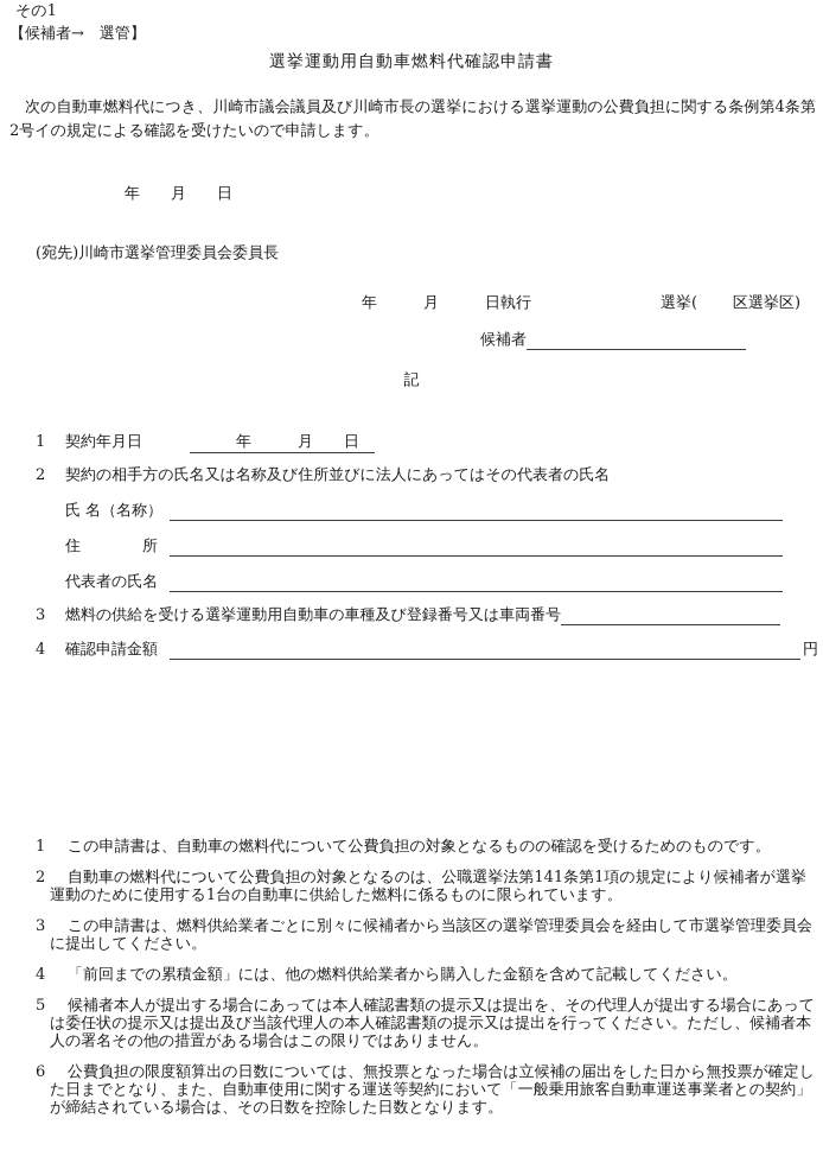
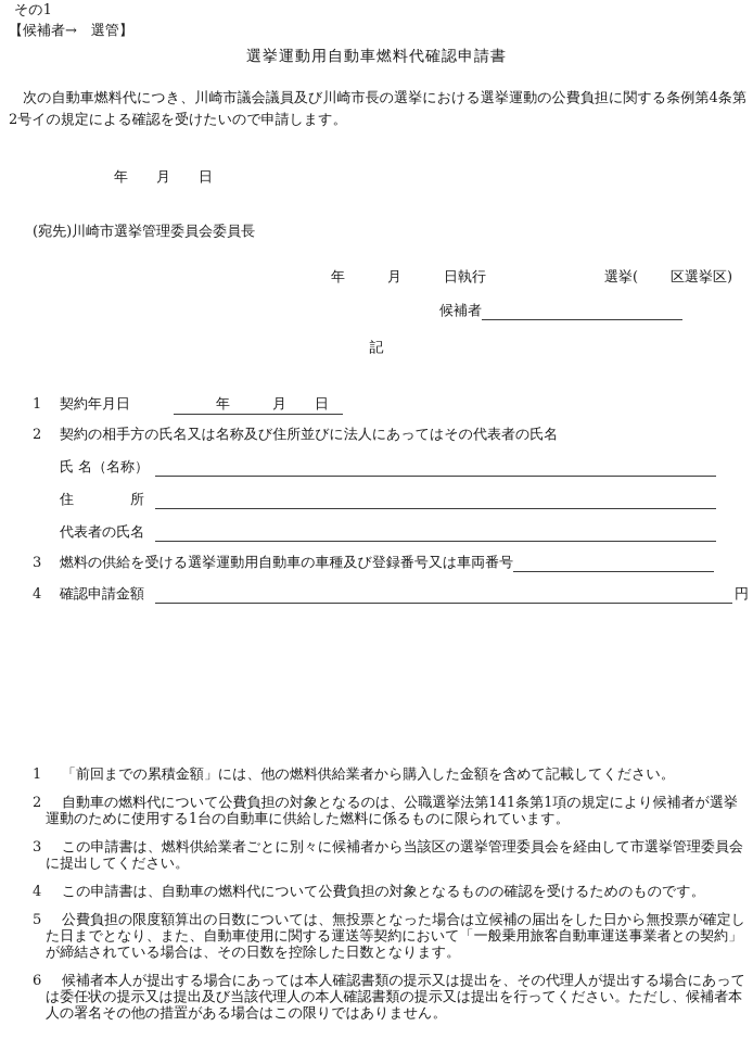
  その1
  【候補者→ 選管】
  選挙運動用自動車燃料代確認申請書
  次の自動車燃料代につき、川崎市議会議員及び川崎市長の選挙における選挙運動の公費負担に関する条例第4条第2号イの規定による確認を受けたいので申請します。
  年 月 日
  (宛先)川崎市選挙管理委員会委員長
  年 月 日執行
  選挙(
  区選挙区)
  候補者
  記
  1
  契約年月日
  年 月 日
  2
  契約の相手方の氏名又は名称及び住所並びに法人にあってはその代表者の氏名
  氏 名（名称）
  住 所
  代表者の氏名
  3
  燃料の供給を受ける選挙運動用自動車の車種及び登録番号又は車両番号
  4
  確認申請金額
  円
  1
- この申請書は、自動車の燃料代について公費負担の対象となるものの確認を受けるためのものです。
+ 「前回までの累積金額」には、他の燃料供給業者から購入した金額を含めて記載してください。
  2
  自動車の燃料代について公費負担の対象となるのは、公職選挙法第141条第1項の規定により候補者が選挙運動のために使用する1台の自動車に供給した燃料に係るものに限られています。
  3
  この申請書は、燃料供給業者ごとに別々に候補者から当該区の選挙管理委員会を経由して市選挙管理委員会に提出してください。
  4
- 「前回までの累積金額」には、他の燃料供給業者から購入した金額を含めて記載してください。
+ この申請書は、自動車の燃料代について公費負担の対象となるものの確認を受けるためのものです。
  5
- 候補者本人が提出する場合にあっては本人確認書類の提示又は提出を、その代理人が提出する場合にあっては委任状の提示又は提出及び当該代理人の本人確認書類の提示又は提出を行ってください。ただし、候補者本人の署名その他の措置がある場合はこの限りではありません。
+ 公費負担の限度額算出の日数については、無投票となった場合は立候補の届出をした日から無投票が確定した日までとなり、また、自動車使用に関する運送等契約において「一般乗用旅客自動車運送事業者との契約」が締結されている場合は、その日数を控除した日数となります。
  6
- 公費負担の限度額算出の日数については、無投票となった場合は立候補の届出をした日から無投票が確定した日までとなり、また、自動車使用に関する運送等契約において「一般乗用旅客自動車運送事業者との契約」が締結されている場合は、その日数を控除した日数となります。
+ 候補者本人が提出する場合にあっては本人確認書類の提示又は提出を、その代理人が提出する場合にあっては委任状の提示又は提出及び当該代理人の本人確認書類の提示又は提出を行ってください。ただし、候補者本人の署名その他の措置がある場合はこの限りではありません。
